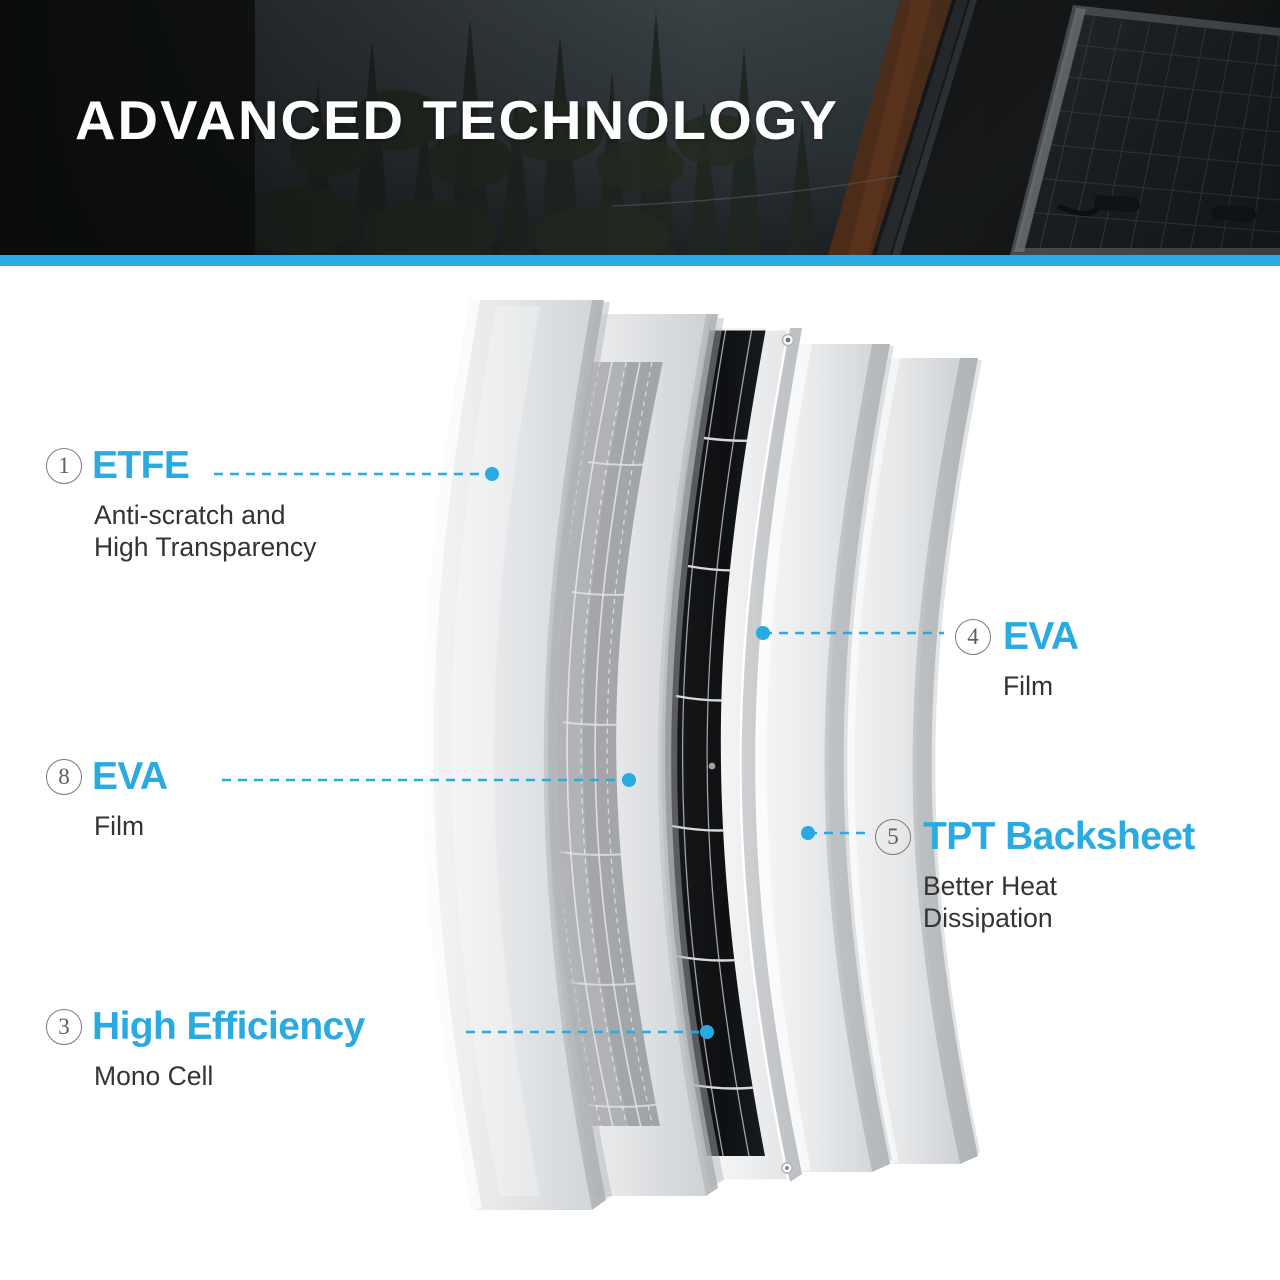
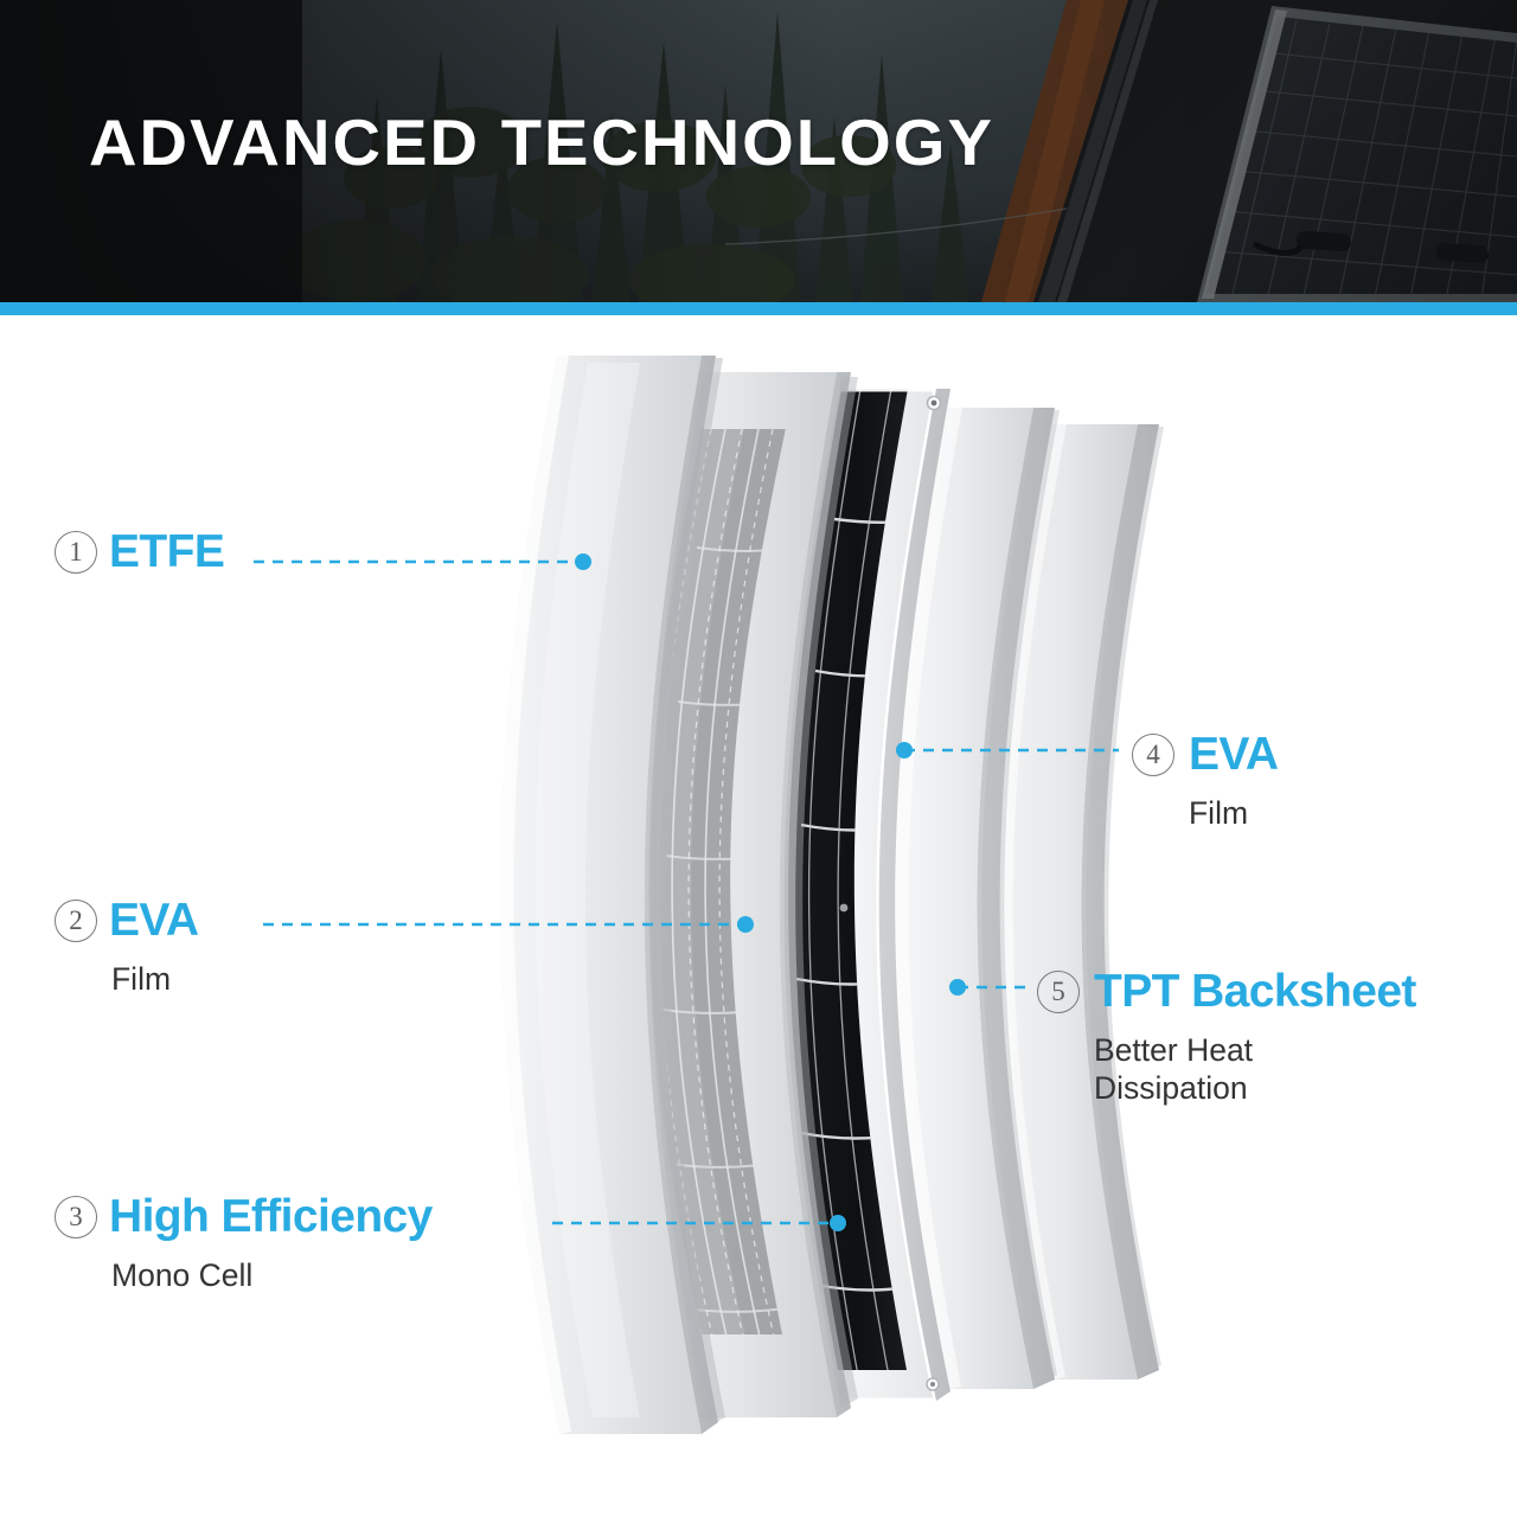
  ADVANCED TECHNOLOGY
  1
  ETFE
- Anti-scratch and
- High Transparency
- 8
+ 2
  EVA
  Film
  3
  High Efficiency
  Mono Cell
  4
  EVA
  Film
  5
  TPT Backsheet
  Better Heat
  Dissipation
